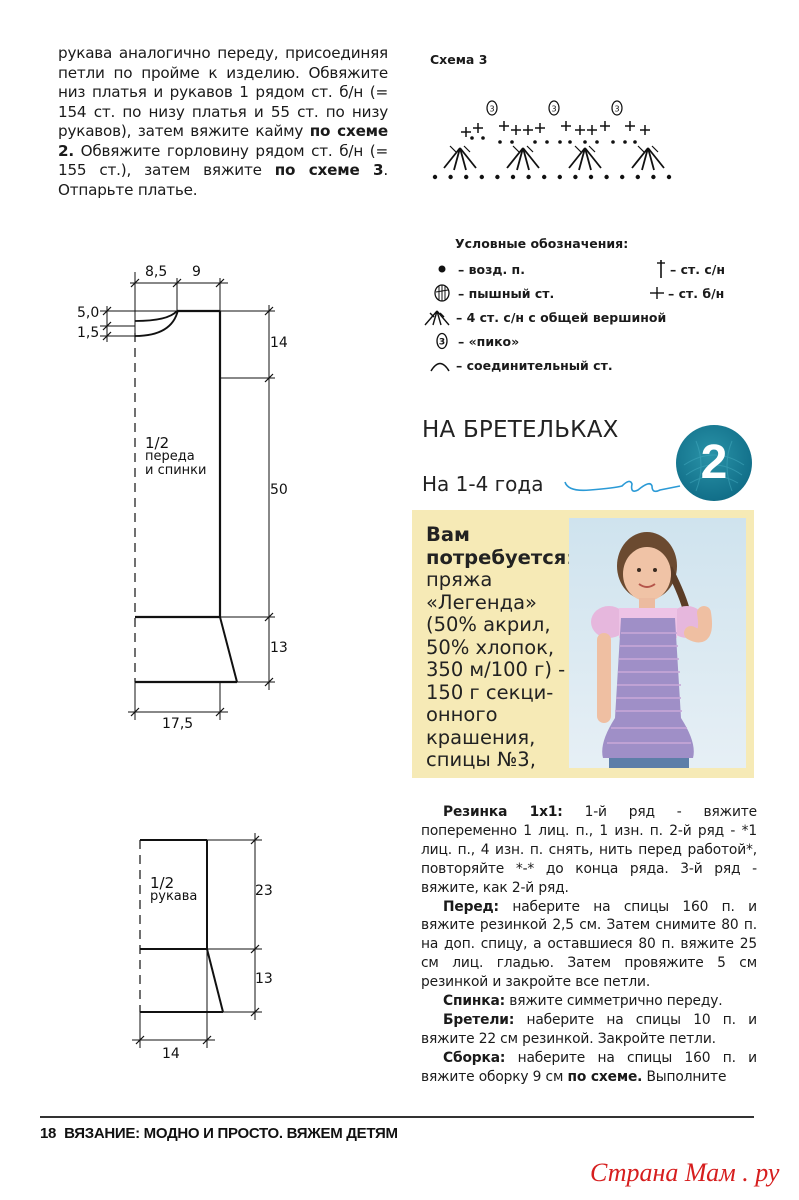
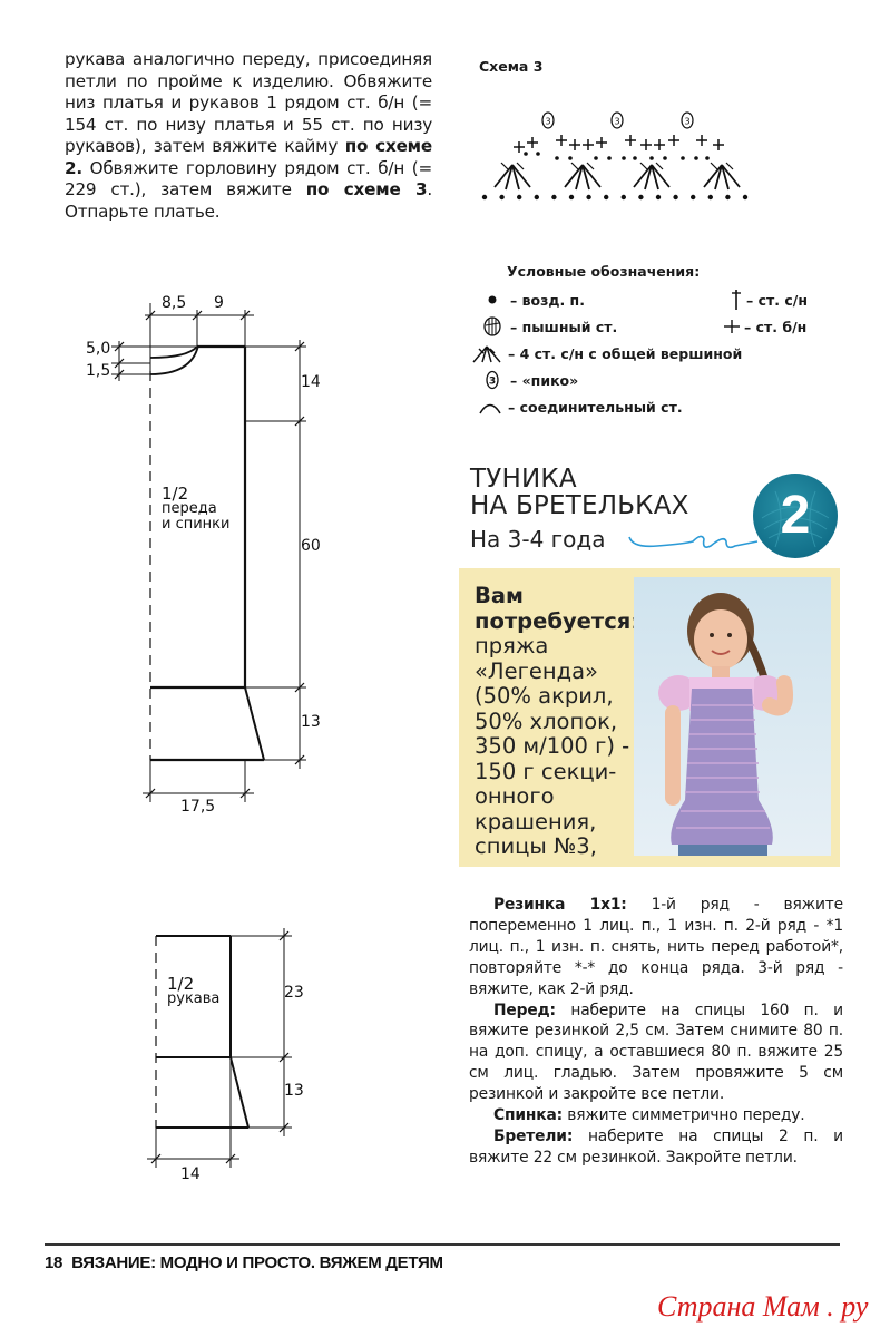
- рукава аналогично переду, присоединяя петли по пройме к изделию. Обвяжите низ платья и рукавов 1 рядом ст. б/н (= 154 ст. по низу платья и 55 ст. по низу рукавов), затем вяжите кайму по схеме 2. Обвяжите горловину рядом ст. б/н (= 155 ст.), затем вяжите по схеме 3. Отпарьте платье.
+ рукава аналогично переду, присоединяя петли по пройме к изделию. Обвяжите низ платья и рукавов 1 рядом ст. б/н (= 154 ст. по низу платья и 55 ст. по низу рукавов), затем вяжите кайму по схеме 2. Обвяжите горловину рядом ст. б/н (= 229 ст.), затем вяжите по схеме 3. Отпарьте платье.
  Схема 3
  3
  3
  3
  Условные обозначения:
  – возд. п.
  – пышный ст.
  – 4 ст. с/н с общей вершиной
  3
  – «пико»
  – соединительный ст.
  – ст. с/н
  – ст. б/н
  1/2
  переда
  и спинки
  8,5
  9
  5,0
  1,5
  14
- 50
+ 60
  13
  17,5
  1/2
  рукава
  23
  13
  14
+ ТУНИКА
  НА БРЕТЕЛЬКАХ
- На 1-4 года
+ На 3-4 года
  2
  Вам потребуется пряжа «Легенда» (50% акрил, 50% хлопок, 350 м/100 г) - 150 г секци-онного крашения, спицы №3,
- Резинка 1x1: 1-й ряд - вяжите попеременно 1 лиц. п., 1 изн. п. 2-й ряд - *1 лиц. п., 4 изн. п. снять, нить перед работой*, повторяйте *-* до конца ряда. 3-й ряд - вяжите, как 2-й ряд.
+ Резинка 1x1: 1-й ряд - вяжите попеременно 1 лиц. п., 1 изн. п. 2-й ряд - *1 лиц. п., 1 изн. п. снять, нить перед работой*, повторяйте *-* до конца ряда. 3-й ряд - вяжите, как 2-й ряд.
  Перед: наберите на спицы 160 п. и вяжите резинкой 2,5 см. Затем снимите 80 п. на доп. спицу, а оставшиеся 80 п. вяжите 25 см лиц. гладью. Затем провяжите 5 см резинкой и закройте все петли.
  Спинка: вяжите симметрично переду.
- Бретели: наберите на спицы 10 п. и вяжите 22 см резинкой. Закройте петли.
+ Бретели: наберите на спицы 2 п. и вяжите 22 см резинкой. Закройте петли.
- Сборка: наберите на спицы 160 п. и вяжите оборку 9 см по схеме. Выполните
  18 ВЯЗАНИЕ: МОДНО И ПРОСТО. ВЯЖЕМ ДЕТЯМ
  Страна Мам . ру
